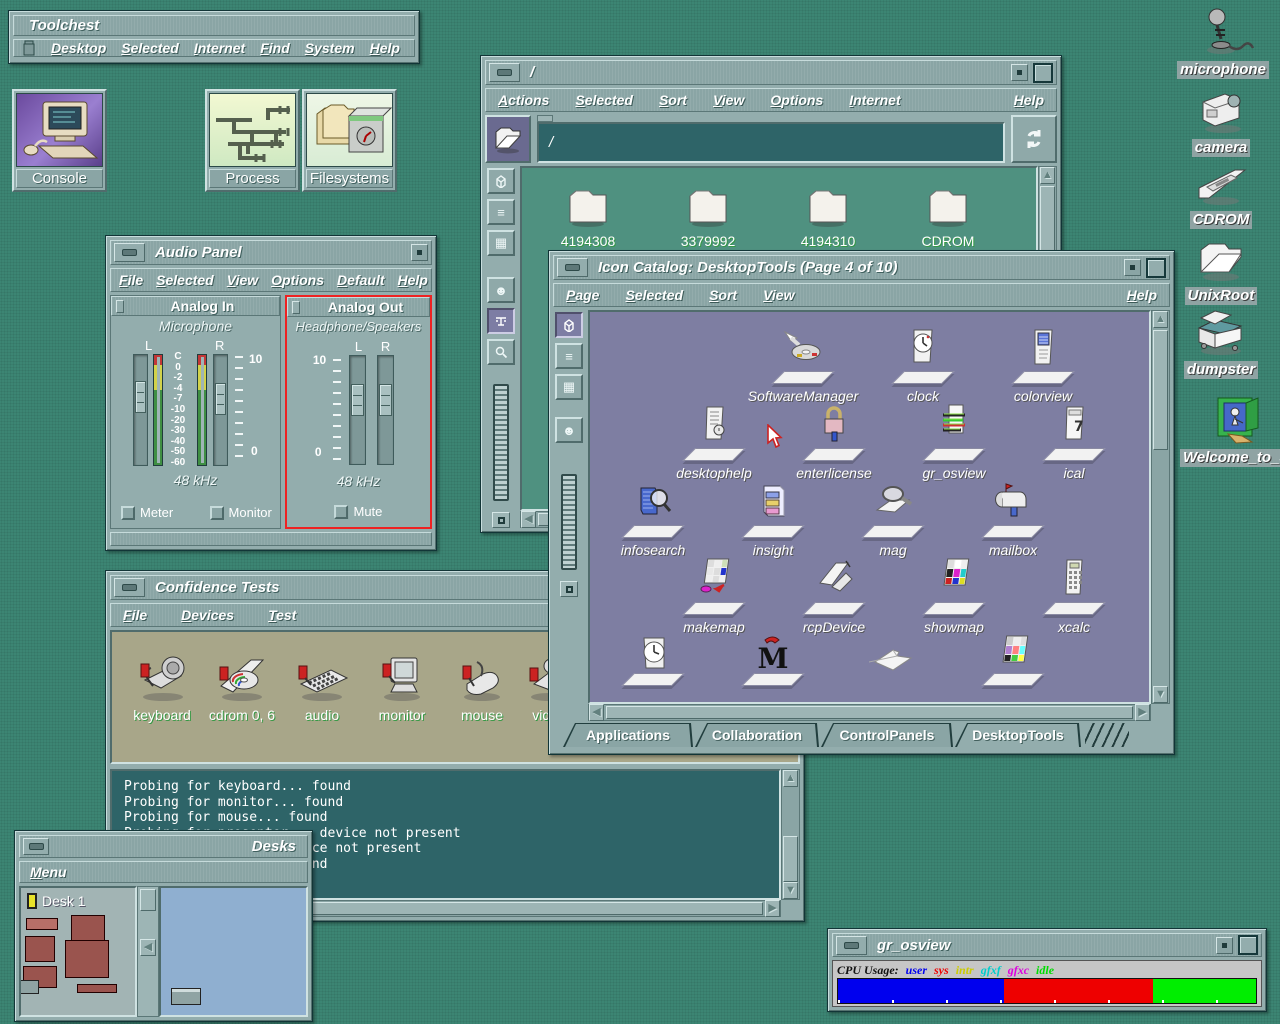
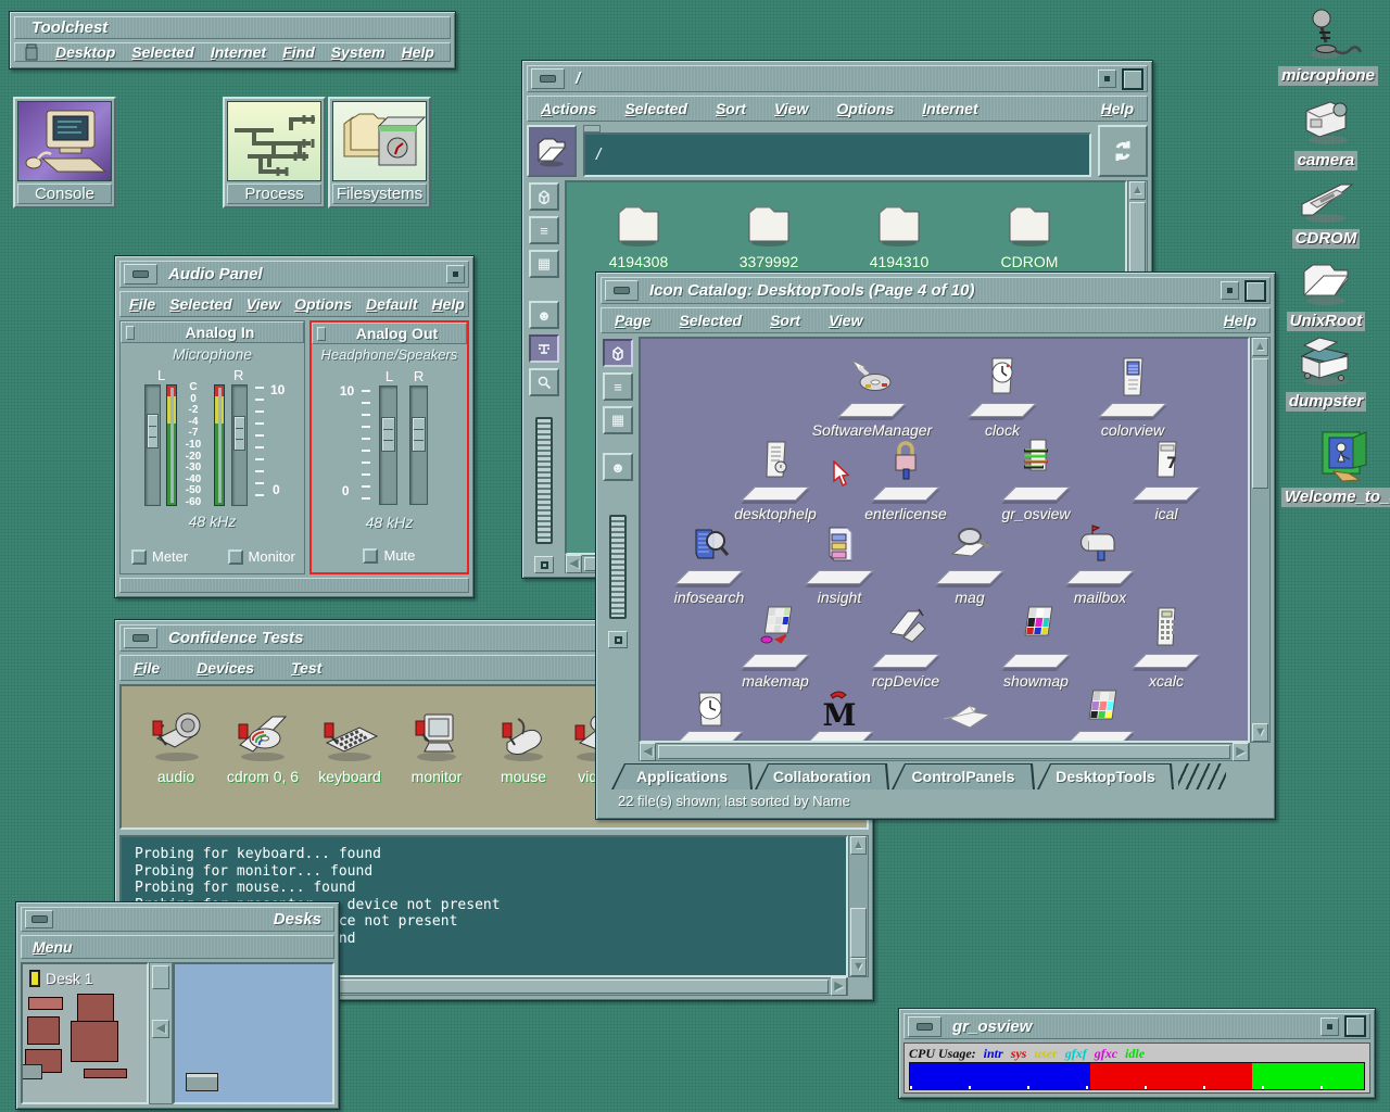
  microphone
  camera
  CDROM
  UnixRoot
  dumpster
  Welcome_to_
  Toolchest
  Desktop
  Selected
  Internet
  Find
  System
  Help
  Console
  Process
  Filesystems
  /
  Actions
  Selected
  Sort
  View
  Options
  Internet
  Help
  /
  ≡
  ▦
  ☻
  4194308
  3379992
  4194310
  CDROM
  ▲
  ◀
  Audio Panel
  File
  Selected
  View
  Options
  Default
  Help
  Analog In
  Microphone
  L
  R
  C
  0
  -2
  -4
  -7
  -10
  -20
  -30
  -40
  -50
  -60
  10
  0
  48 kHz
  Meter
  Monitor
  Analog Out
  Headphone/Speakers
  L
  R
  10
  0
  48 kHz
  Mute
  Confidence Tests
  File
  Devices
  Test
- keyboard
+ audio
  cdrom 0, 6
- audio
+ keyboard
  monitor
  mouse
  Probing for keyboard... found
  Probing for monitor... found
  Probing for mouse... found
  ▲
  ▼
  ▶
  Icon Catalog: DesktopTools (Page 4 of 10)
  Page
  Selected
  Sort
  View
  Help
  ≡
  ▦
  ☻
  SoftwareManager
  clock
  colorview
  desktophelp
  enterlicense
  gr_osview
  7
  ical
  infosearch
  insight
  mag
  mailbox
  makemap
  rcpDevice
  showmap
  xcalc
  M
  ▲
  ▼
  ◀
  ▶
  Applications
  Collaboration
  ControlPanels
  DesktopTools
+ 22 file(s) shown; last sorted by Name
  Desks
  Menu
  Desk 1
  ◀
  gr_osview
  CPU Usage:
- user
+ intr
  sys
- intr
+ user
  gfxf
  gfxc
  idle
